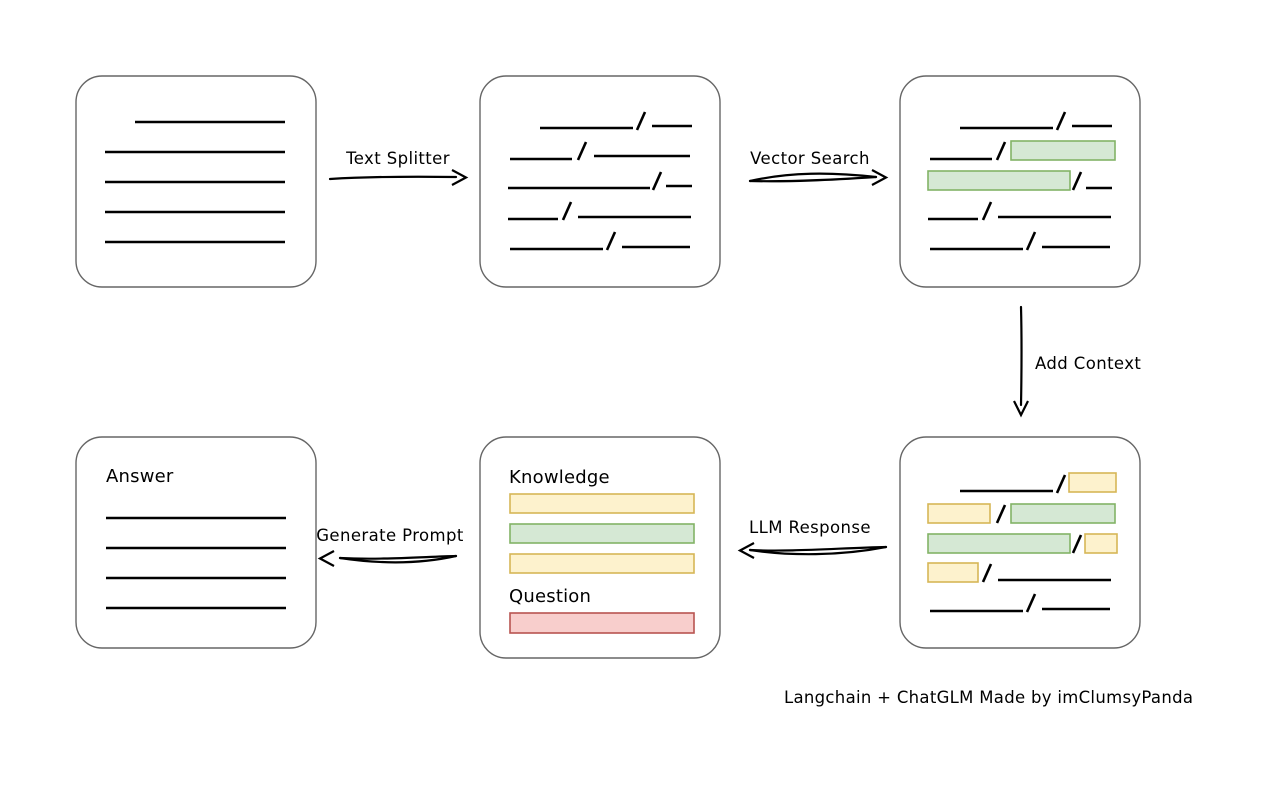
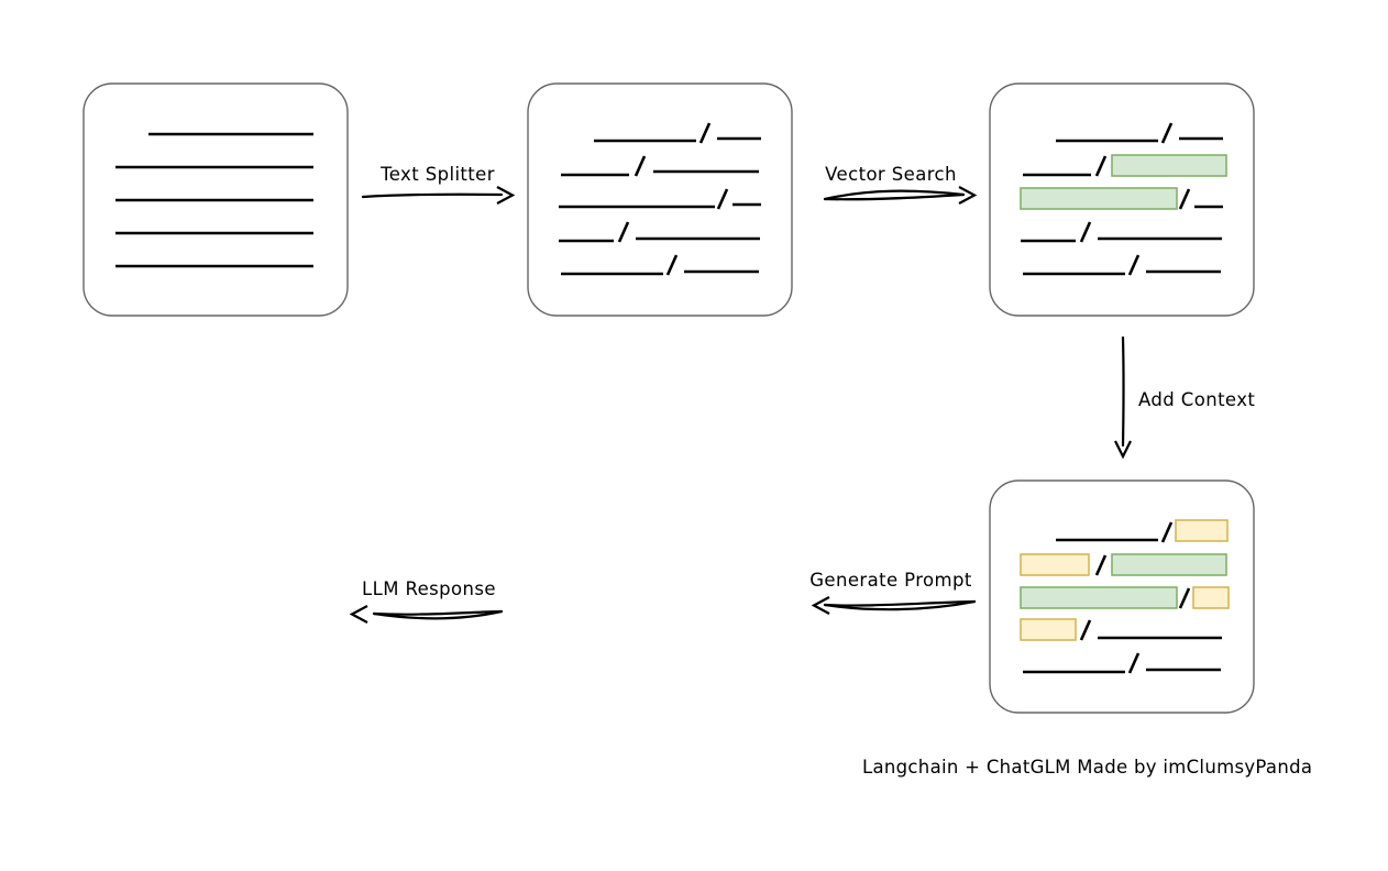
  Text Splitter
  Vector Search
  Add Context
- LLM Response
+ Generate Prompt
- Knowledge
- Question
- Generate Prompt
+ LLM Response
- Answer
  Langchain + ChatGLM Made by imClumsyPanda
